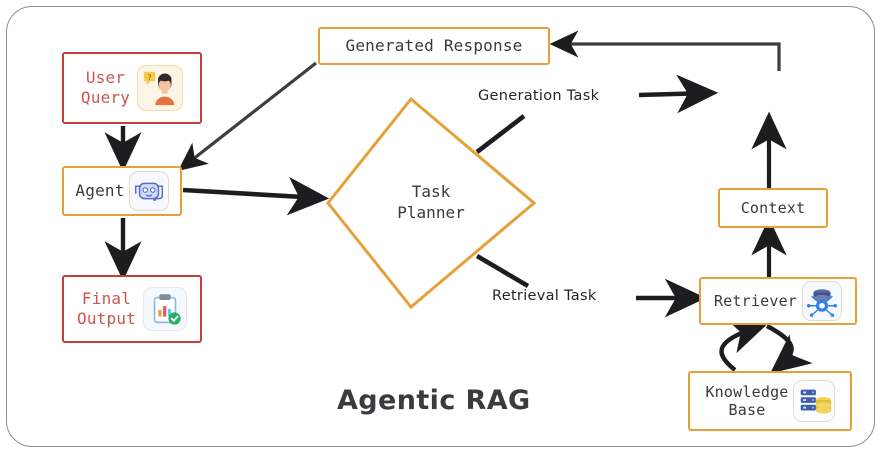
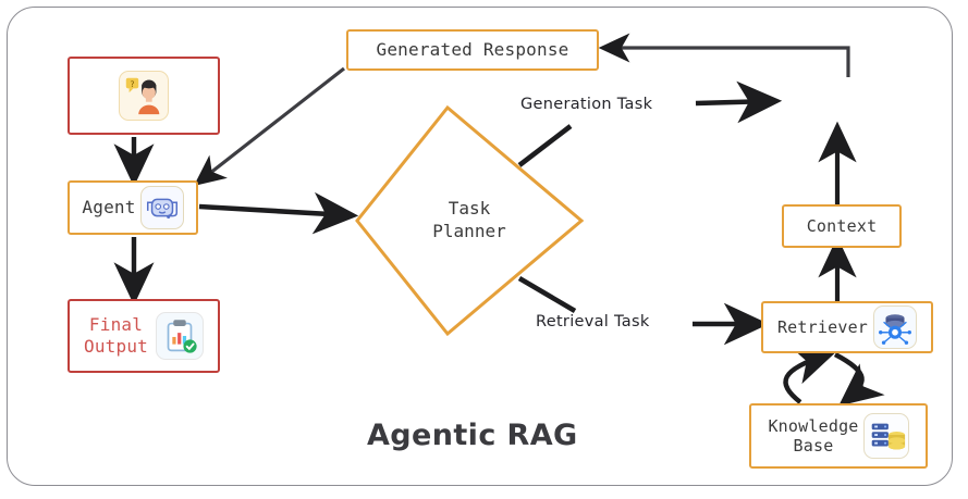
- User
- Query
  ?
  Agent
  Final
  Output
  Generated Response
  Task
  Planner
  Context
  Retriever
  Knowledge
  Base
  Generation Task
  Retrieval Task
  Agentic RAG
